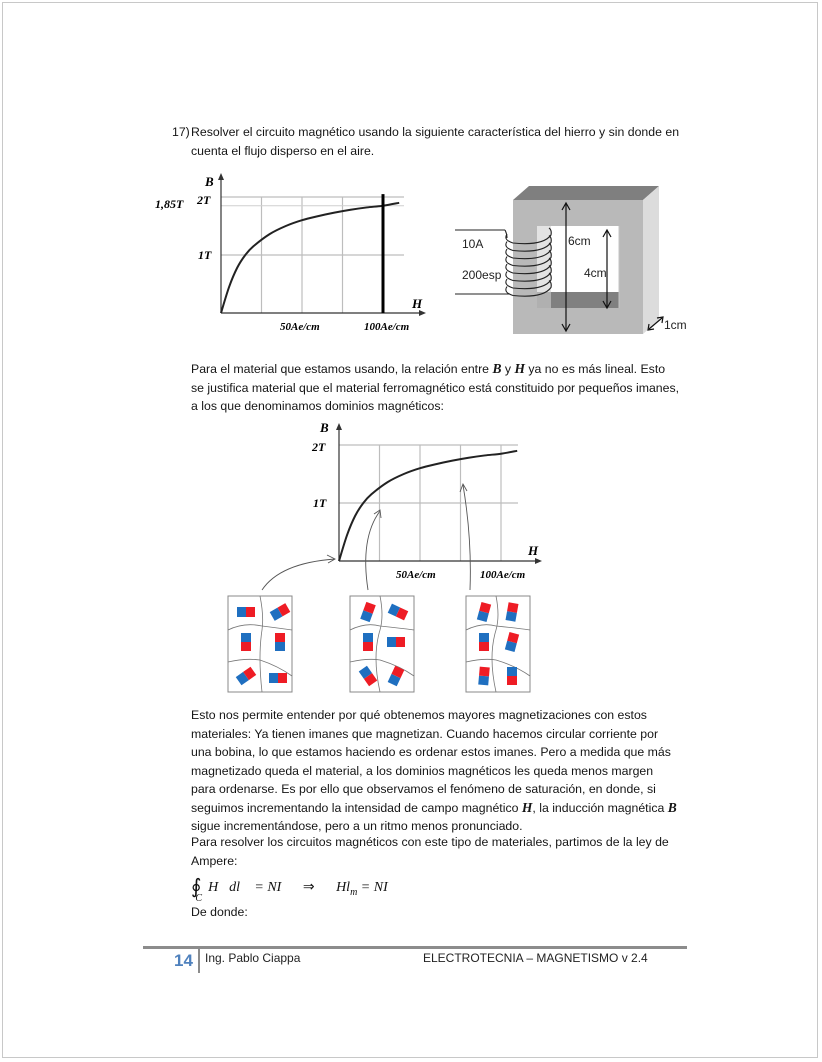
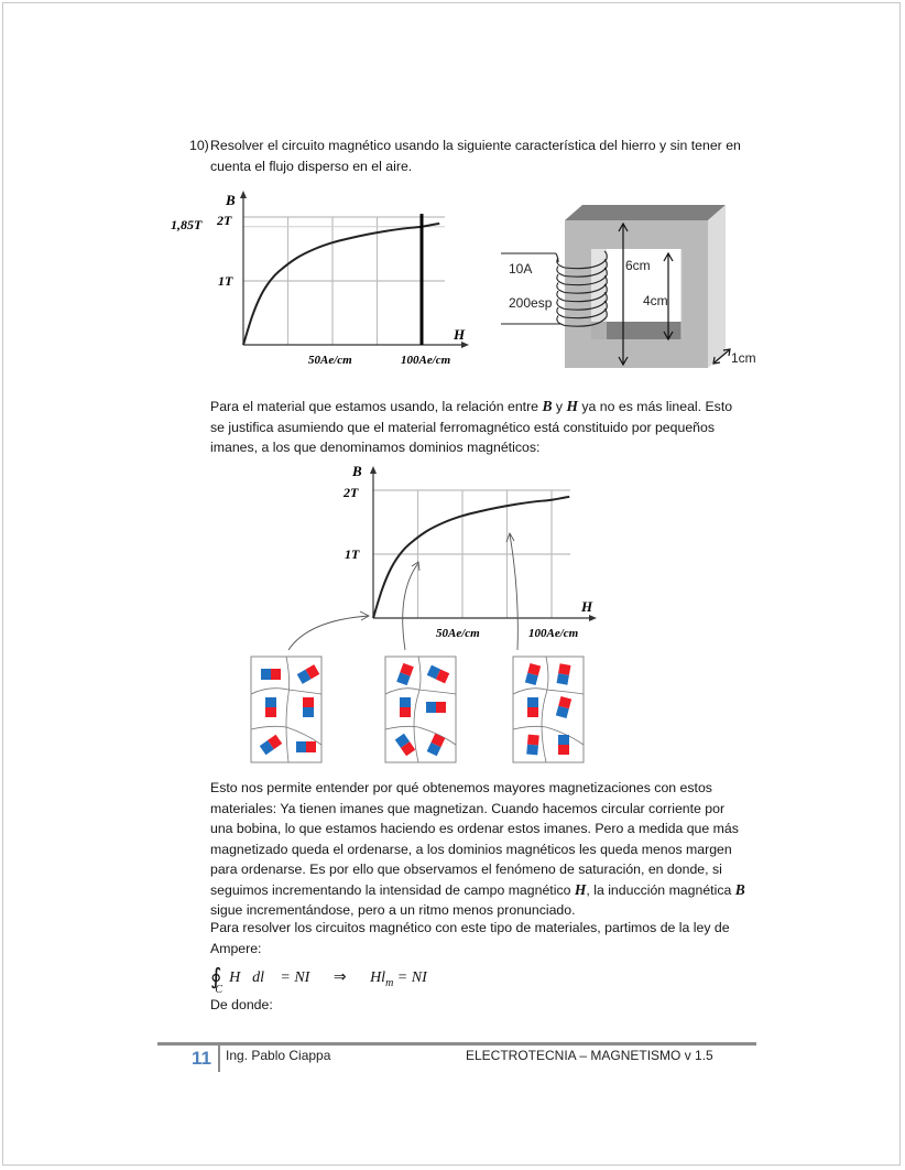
- 17)
+ 10)
- Resolver el circuito magnético usando la siguiente característica del hierro y sin donde en cuenta el flujo disperso en el aire.
+ Resolver el circuito magnético usando la siguiente característica del hierro y sin tener en cuenta el flujo disperso en el aire.
  B
  H
  2T
  1T
  1,85T
  50Ae/cm
  100Ae/cm
  10A
  200esp
  6cm
  4cm
  1cm
- Para el material que estamos usando, la relación entre B y H ya no es más lineal. Esto se justifica material que el material ferromagnético está constituido por pequeños imanes, a los que denominamos dominios magnéticos:
+ Para el material que estamos usando, la relación entre B y H ya no es más lineal. Esto se justifica asumiendo que el material ferromagnético está constituido por pequeños imanes, a los que denominamos dominios magnéticos:
  B
  H
  2T
  1T
  50Ae/cm
  100Ae/cm
- Esto nos permite entender por qué obtenemos mayores magnetizaciones con estos materiales: Ya tienen imanes que magnetizan. Cuando hacemos circular corriente por una bobina, lo que estamos haciendo es ordenar estos imanes. Pero a medida que más magnetizado queda el material, a los dominios magnéticos les queda menos margen para ordenarse. Es por ello que observamos el fenómeno de saturación, en donde, si seguimos incrementando la intensidad de campo magnético H, la inducción magnética B sigue incrementándose, pero a un ritmo menos pronunciado.
+ Esto nos permite entender por qué obtenemos mayores magnetizaciones con estos materiales: Ya tienen imanes que magnetizan. Cuando hacemos circular corriente por una bobina, lo que estamos haciendo es ordenar estos imanes. Pero a medida que más magnetizado queda el ordenarse, a los dominios magnéticos les queda menos margen para ordenarse. Es por ello que observamos el fenómeno de saturación, en donde, si seguimos incrementando la intensidad de campo magnético H, la inducción magnética B sigue incrementándose, pero a un ritmo menos pronunciado.
- Para resolver los circuitos magnéticos con este tipo de materiales, partimos de la ley de Ampere:
+ Para resolver los circuitos magnético con este tipo de materiales, partimos de la ley de Ampere:
  ∮CH⃗dl⃗ = NI ⇒ Hlm = NI
  De donde:
- 14
+ 11
  Ing. Pablo Ciappa
- ELECTROTECNIA – MAGNETISMO v 2.4
+ ELECTROTECNIA – MAGNETISMO v 1.5
